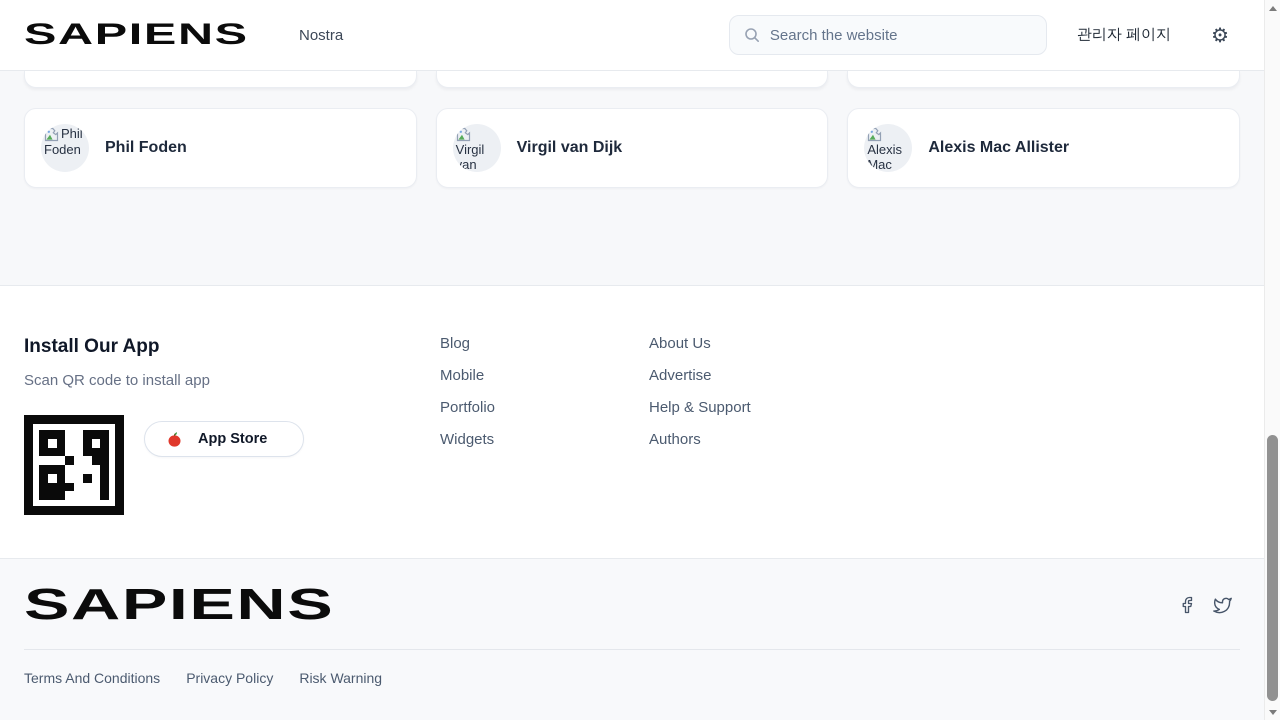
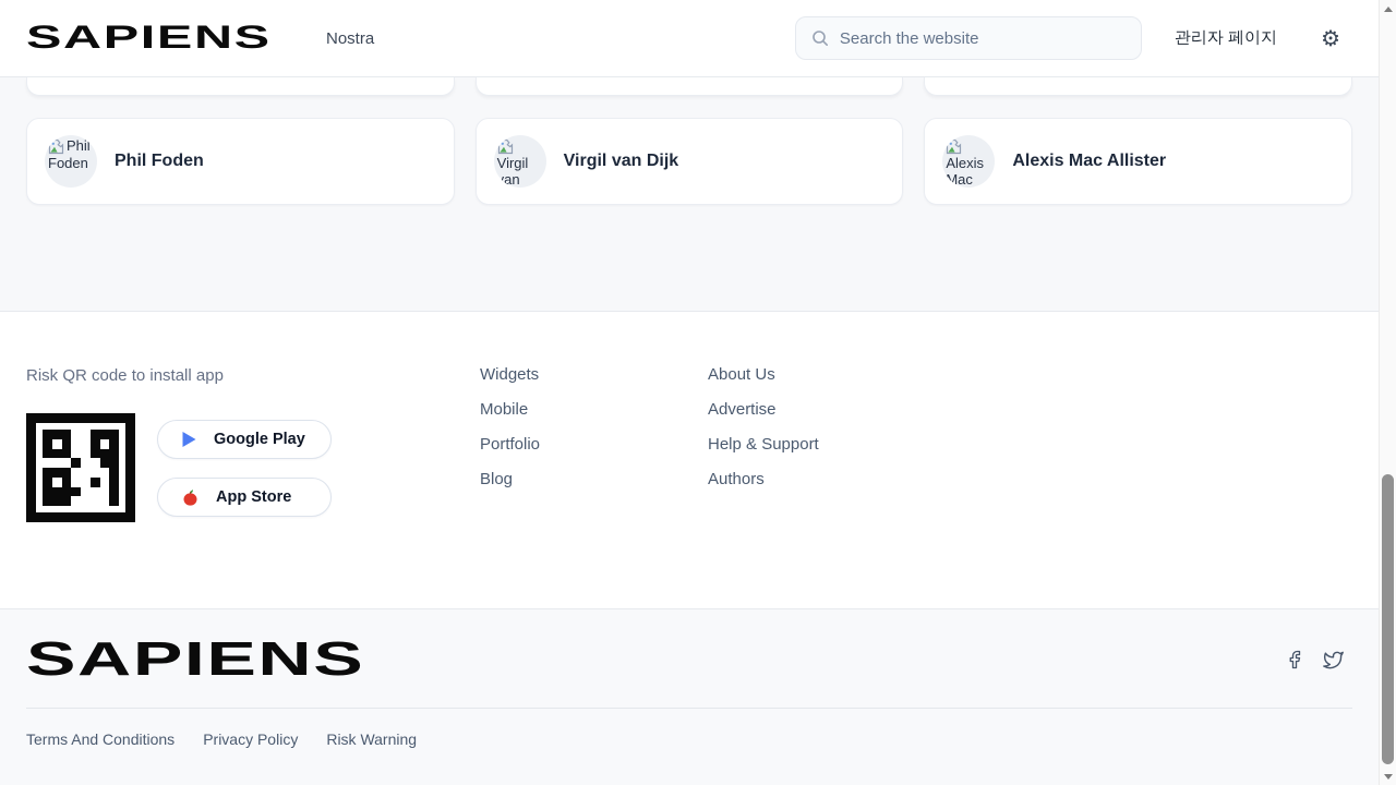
  SAPIENS
  Nostra
  Search the website
  관리자 페이지
  ⚙
  Phil Foden
  Phil Foden
  Virgil van Dijk
  Alexis Mac Allister
- Install Our App
- Scan QR code to install app
+ Risk QR code to install app
+ Google Play
  App Store
- Blog
+ Widgets
  Mobile
  Portfolio
- Widgets
+ Blog
  About Us
  Advertise
  Help & Support
  Authors
  SAPIENS
  Terms And Conditions
  Privacy Policy
  Risk Warning
